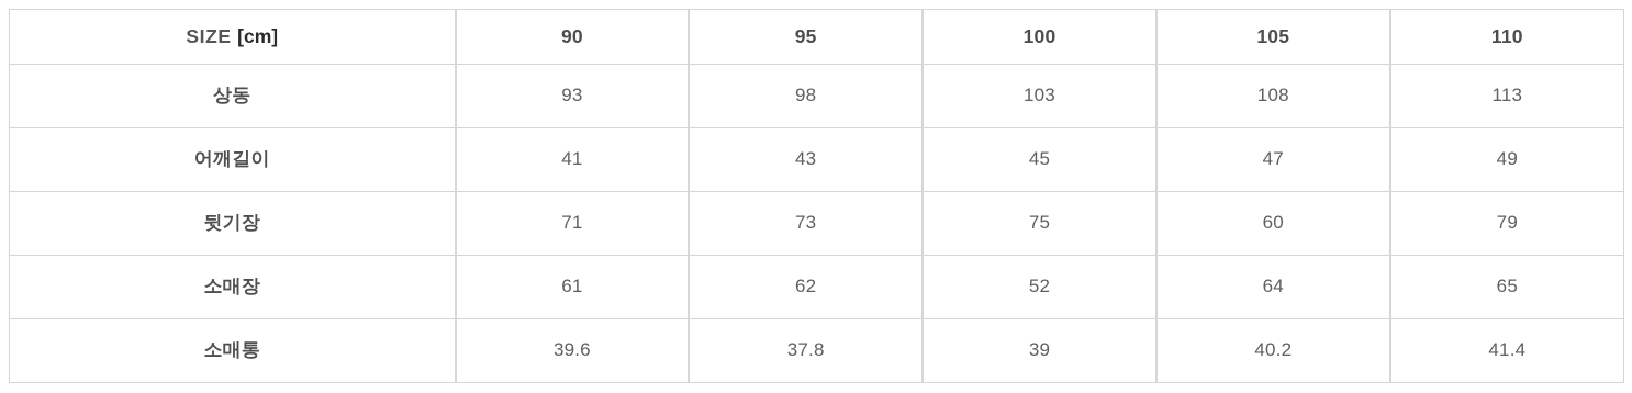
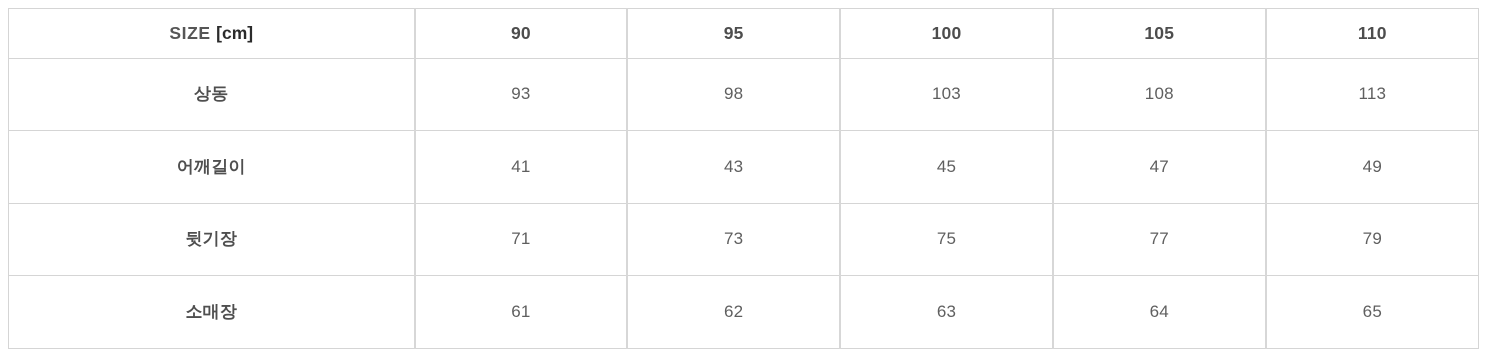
  SIZE [cm]	90	95	100	105	110
  상동	93	98	103	108	113
  어깨길이	41	43	45	47	49
- 뒷기장	71	73	75	60	79
+ 뒷기장	71	73	75	77	79
- 소매장	61	62	52	64	65
+ 소매장	61	62	63	64	65
- 소매통	39.6	37.8	39	40.2	41.4
